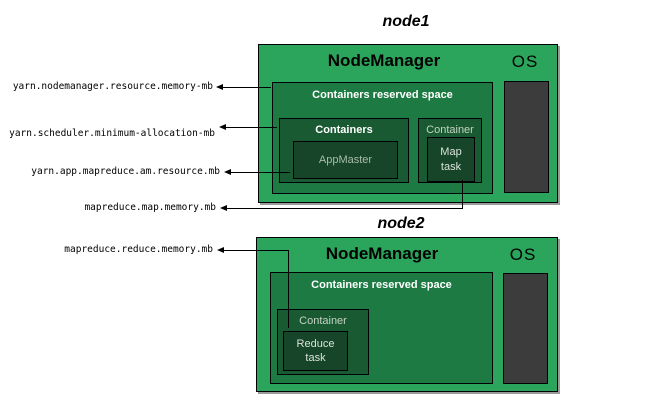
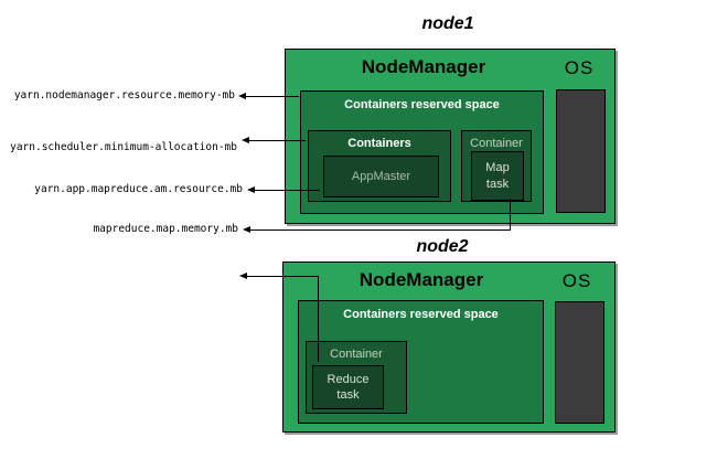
  yarn.nodemanager.resource.memory-mb
  yarn.scheduler.minimum-allocation-mb
  yarn.app.mapreduce.am.resource.mb
  mapreduce.map.memory.mb
- mapreduce.reduce.memory.mb
  node1
  NodeManager
  OS
  Containers reserved space
  Containers
  AppMaster
  Container
  Map
  task
  node2
  NodeManager
  OS
  Containers reserved space
  Container
  Reduce
  task
